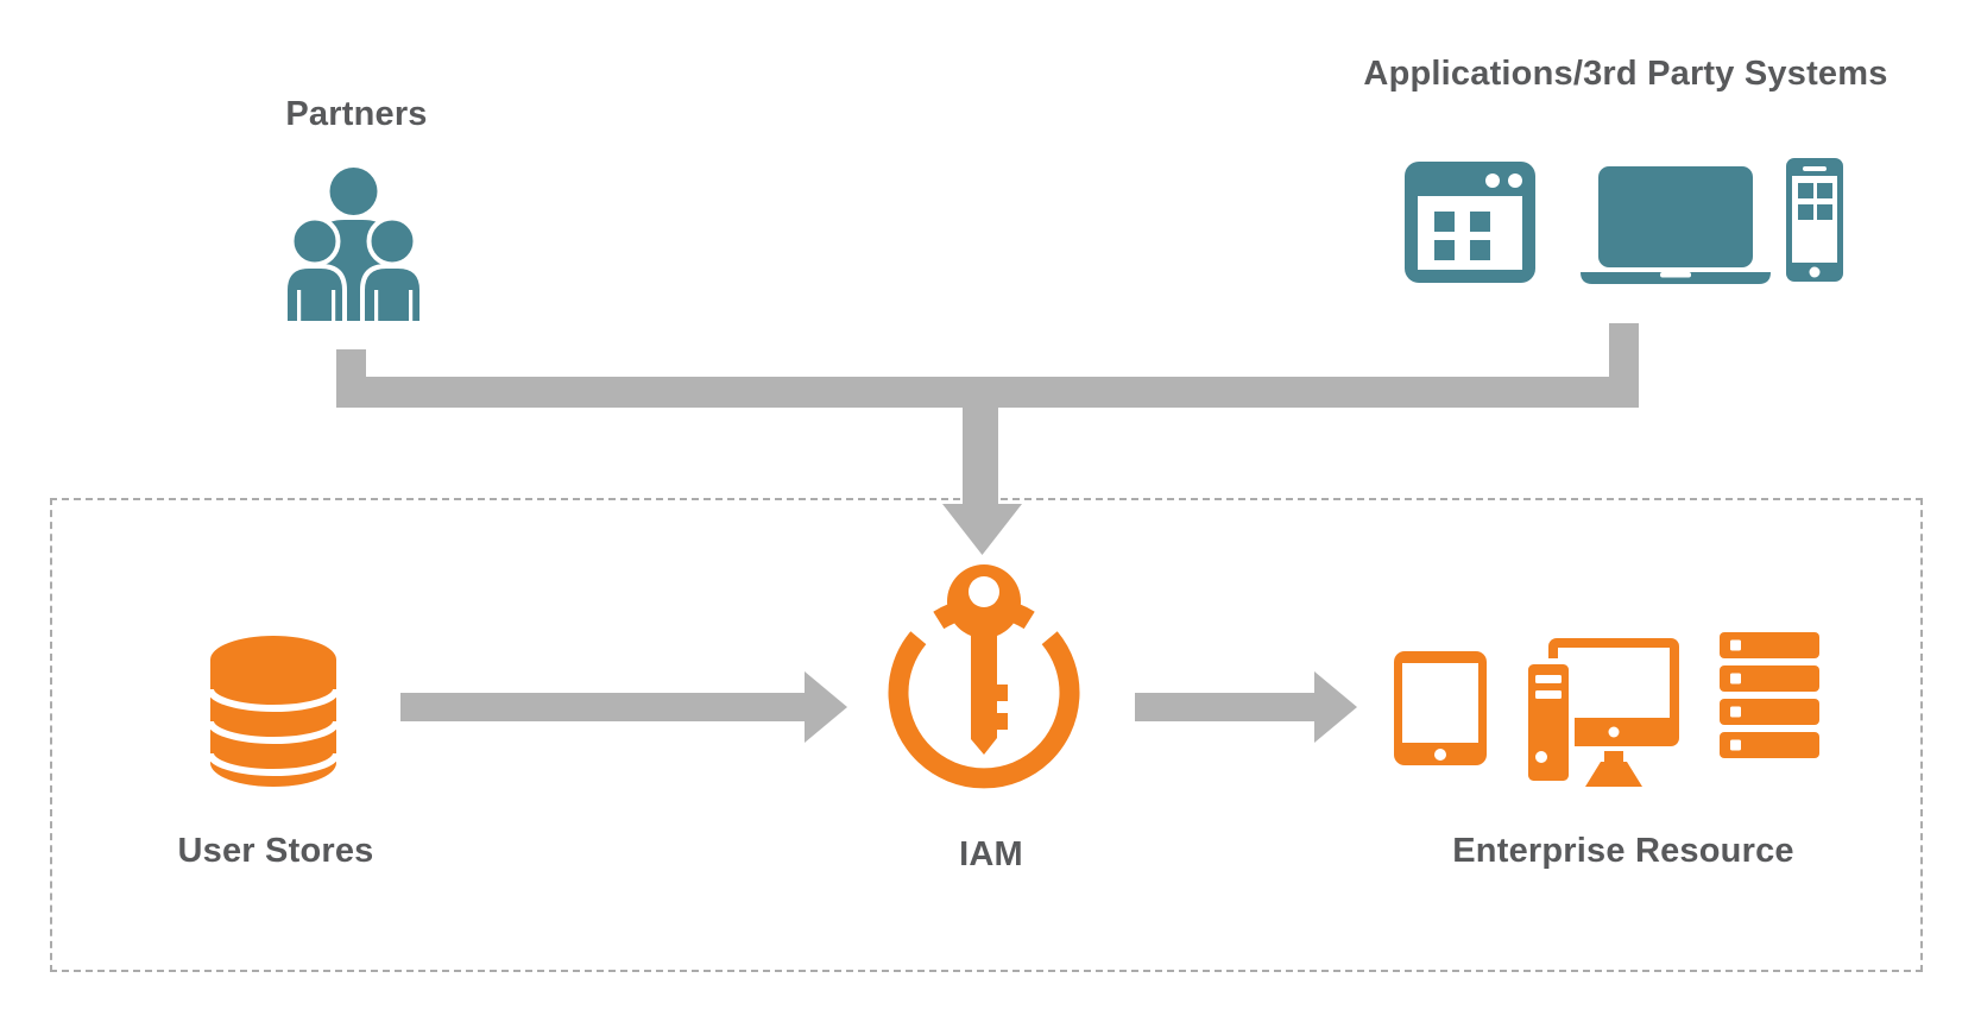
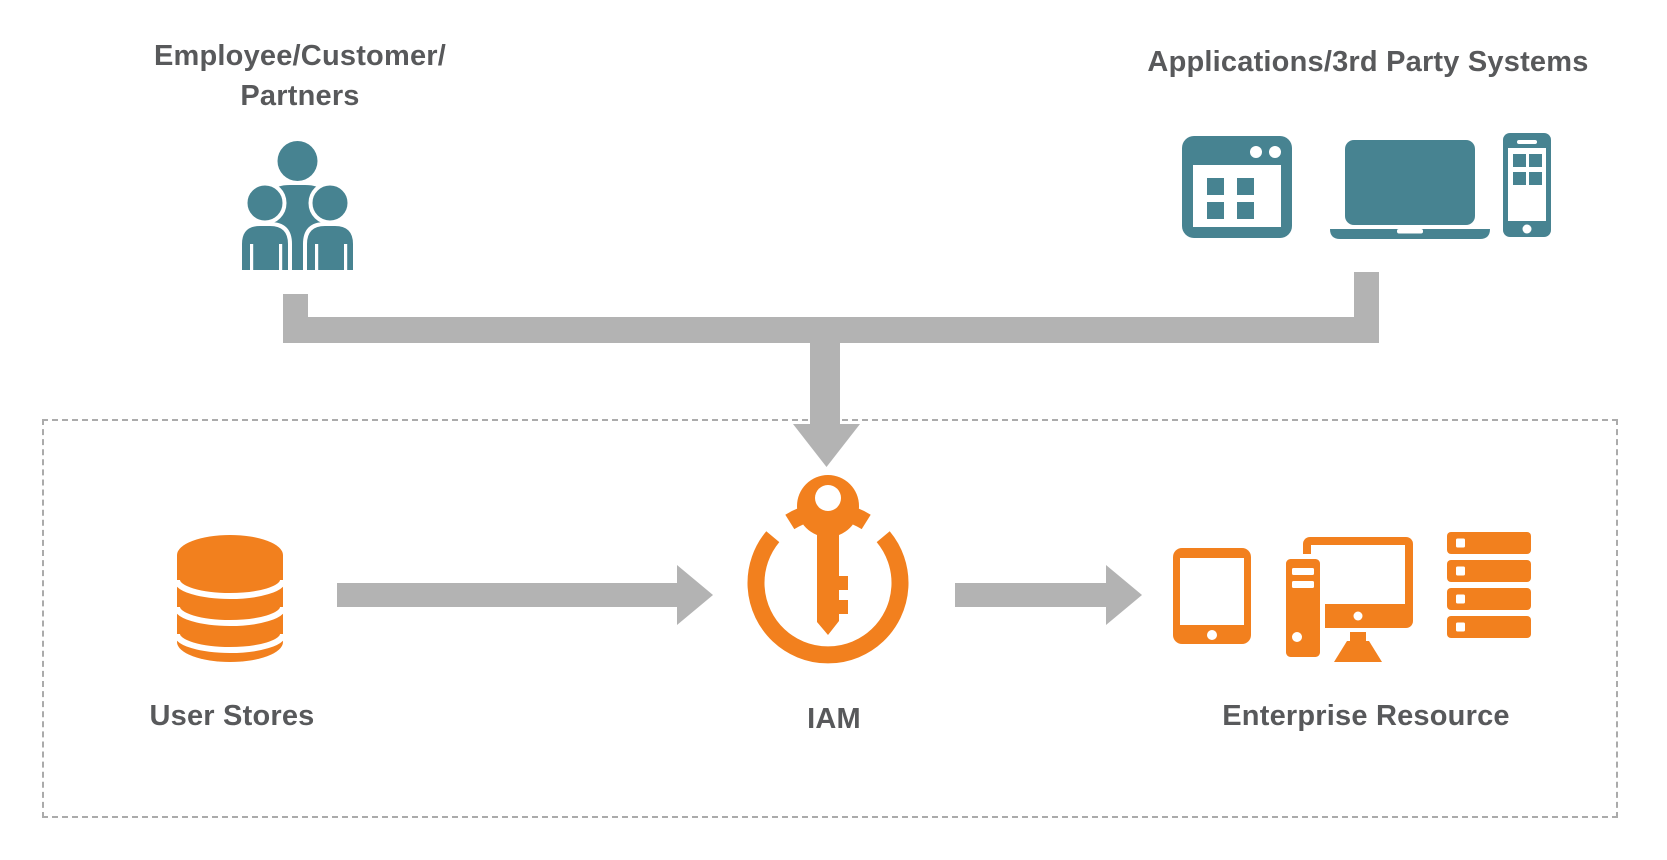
+ Employee/Customer/
  Partners
  Applications/3rd Party Systems
  User Stores
  IAM
  Enterprise Resource
